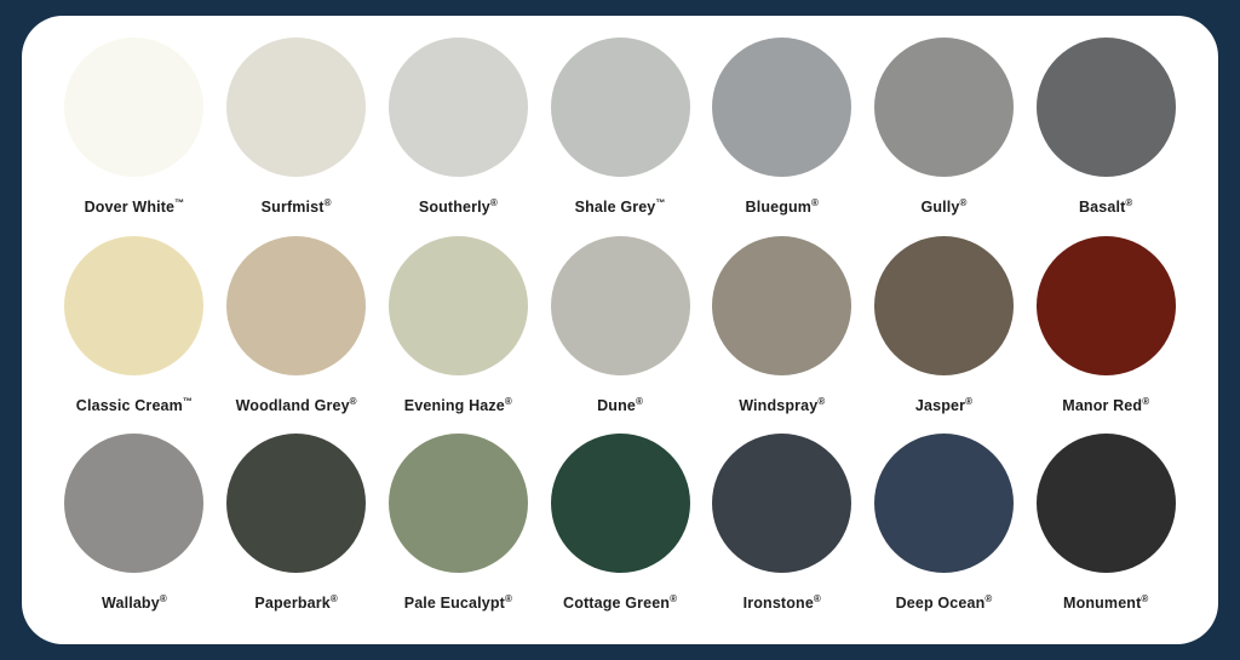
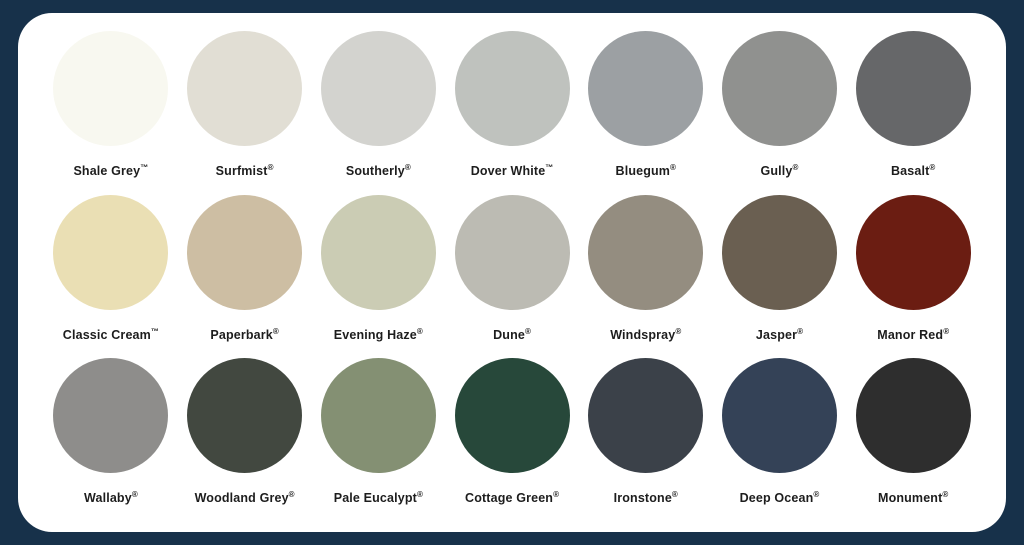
- Dover White™
+ Shale Grey™
  Surfmist®
  Southerly®
- Shale Grey™
+ Dover White™
  Bluegum®
  Gully®
  Basalt®
  Classic Cream™
- Woodland Grey®
+ Paperbark®
  Evening Haze®
  Dune®
  Windspray®
  Jasper®
  Manor Red®
  Wallaby®
- Paperbark®
+ Woodland Grey®
  Pale Eucalypt®
  Cottage Green®
  Ironstone®
  Deep Ocean®
  Monument®
